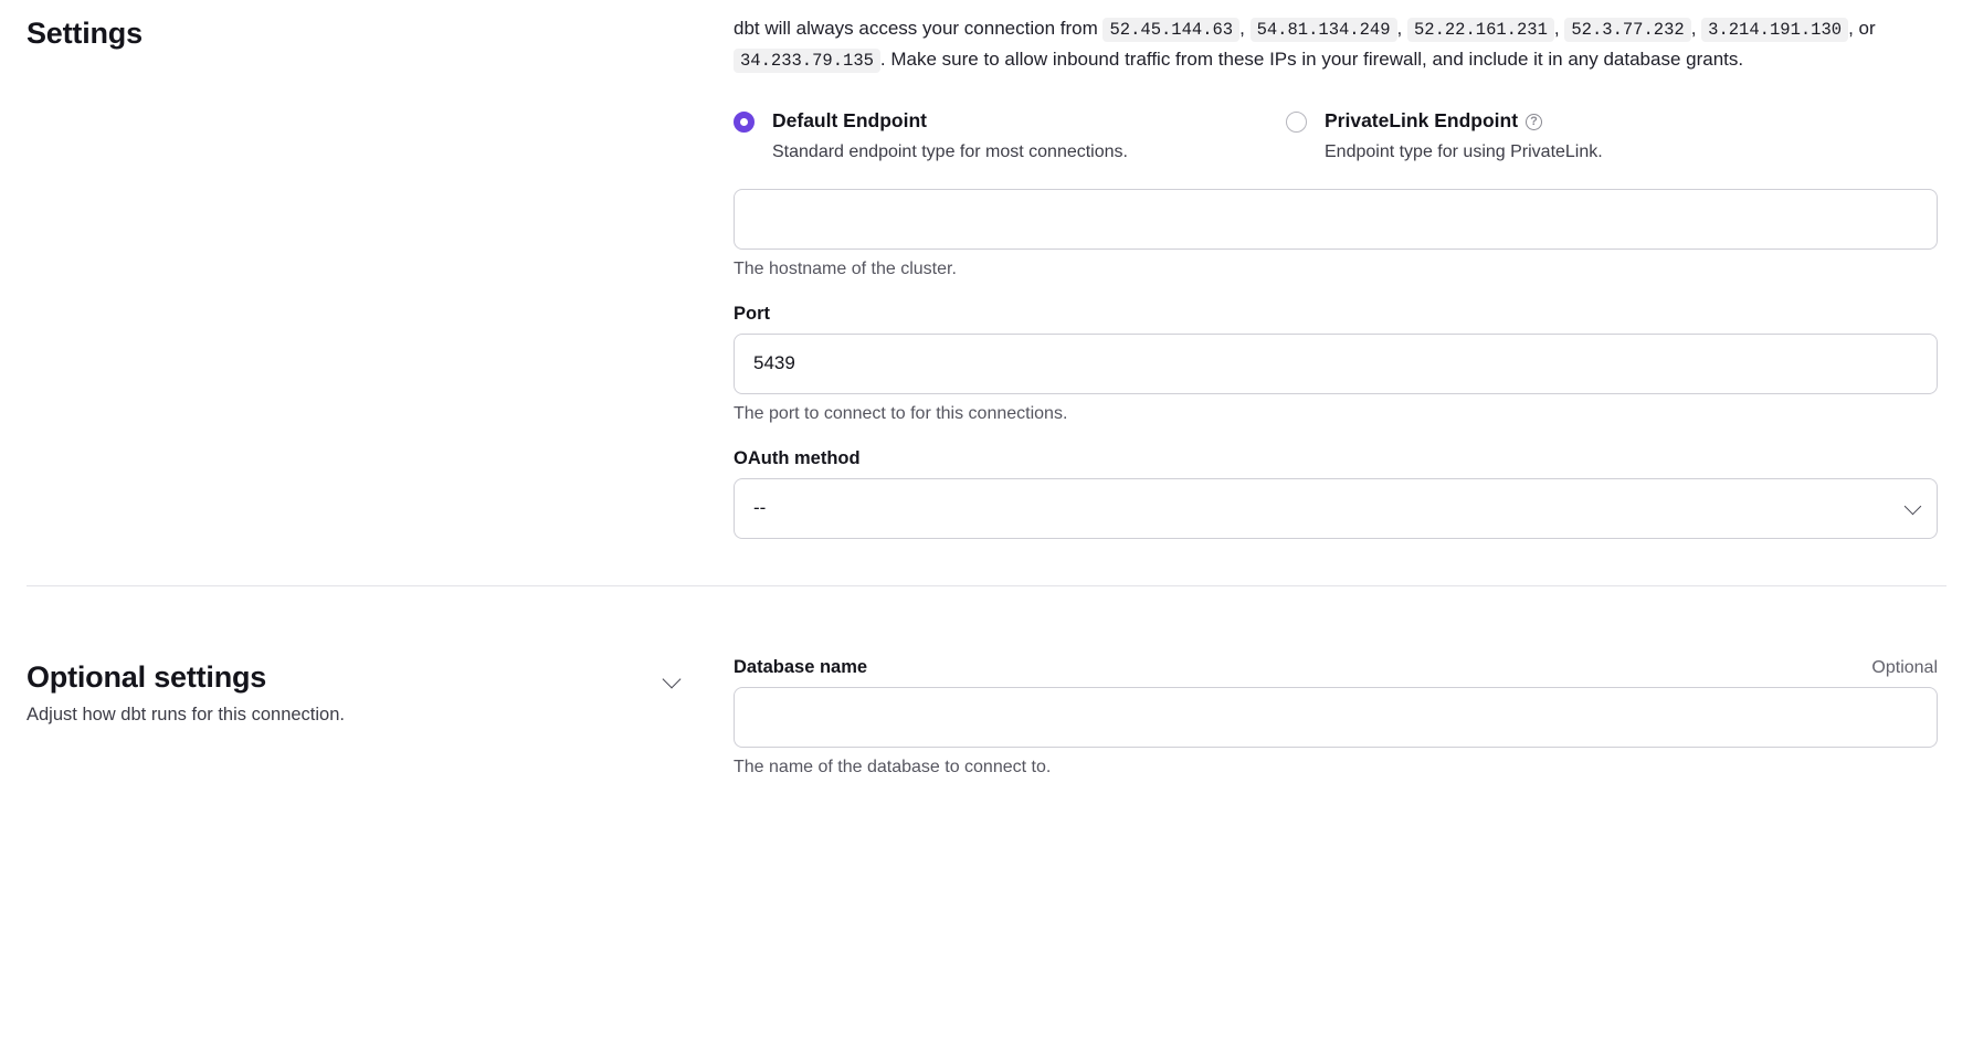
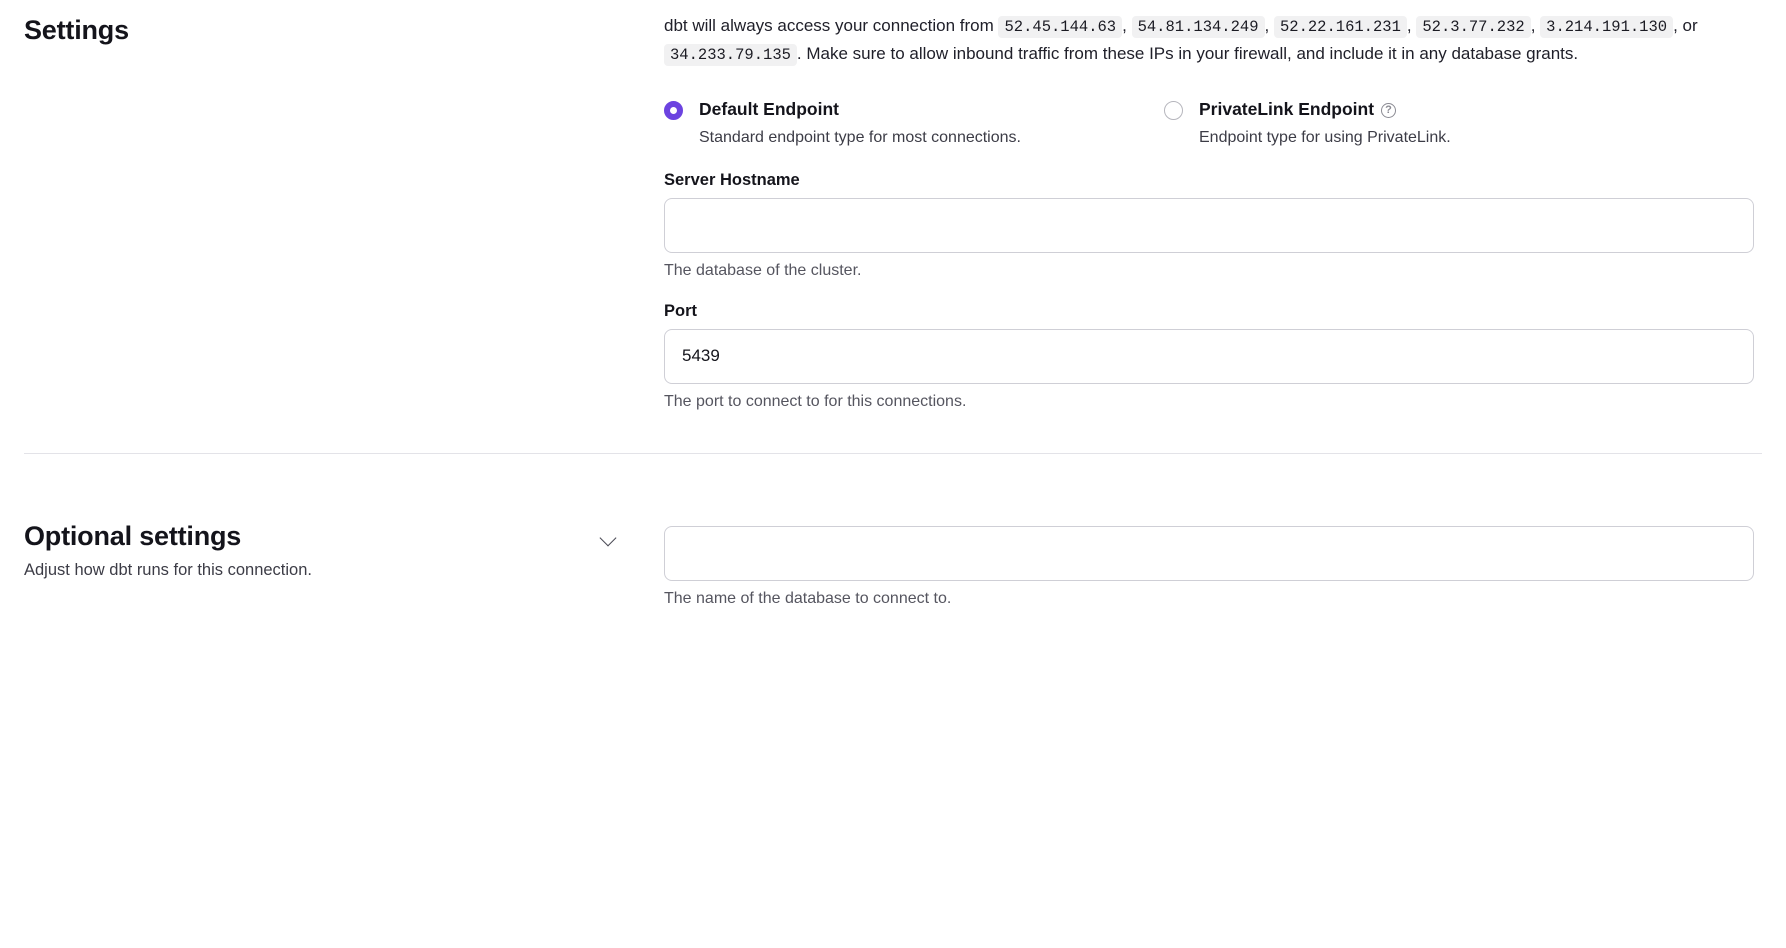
  Settings
  dbt will always access your connection from 52.45.144.63 , 54.81.134.249 , 52.22.161.231 , 52.3.77.232 , 3.214.191.130 , or 34.233.79.135 . Make sure to allow inbound traffic from these IPs in your firewall, and include it in any database grants.
  Default Endpoint
  Standard endpoint type for most connections.
  PrivateLink Endpoint ?
  Endpoint type for using PrivateLink.
+ Server Hostname
- The hostname of the cluster.
+ The database of the cluster.
  Port
  5439
  The port to connect to for this connections.
- OAuth method
- --
  Optional settings
  Adjust how dbt runs for this connection.
- Database name
- Optional
  The name of the database to connect to.
